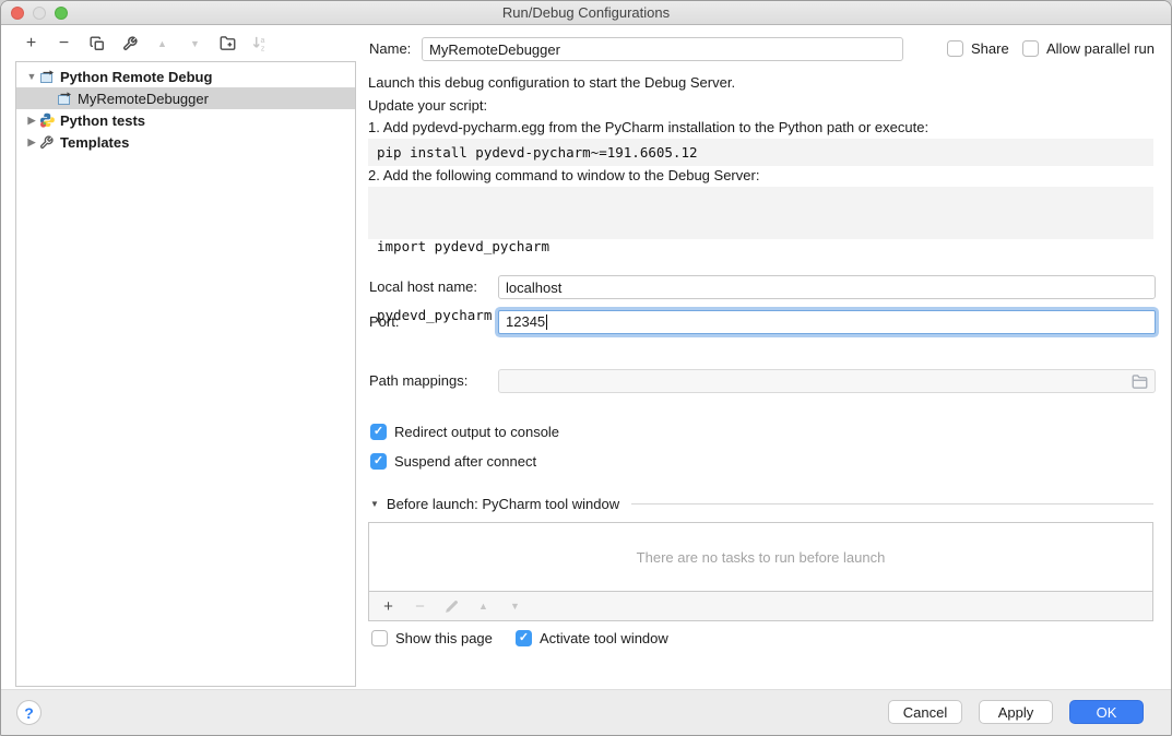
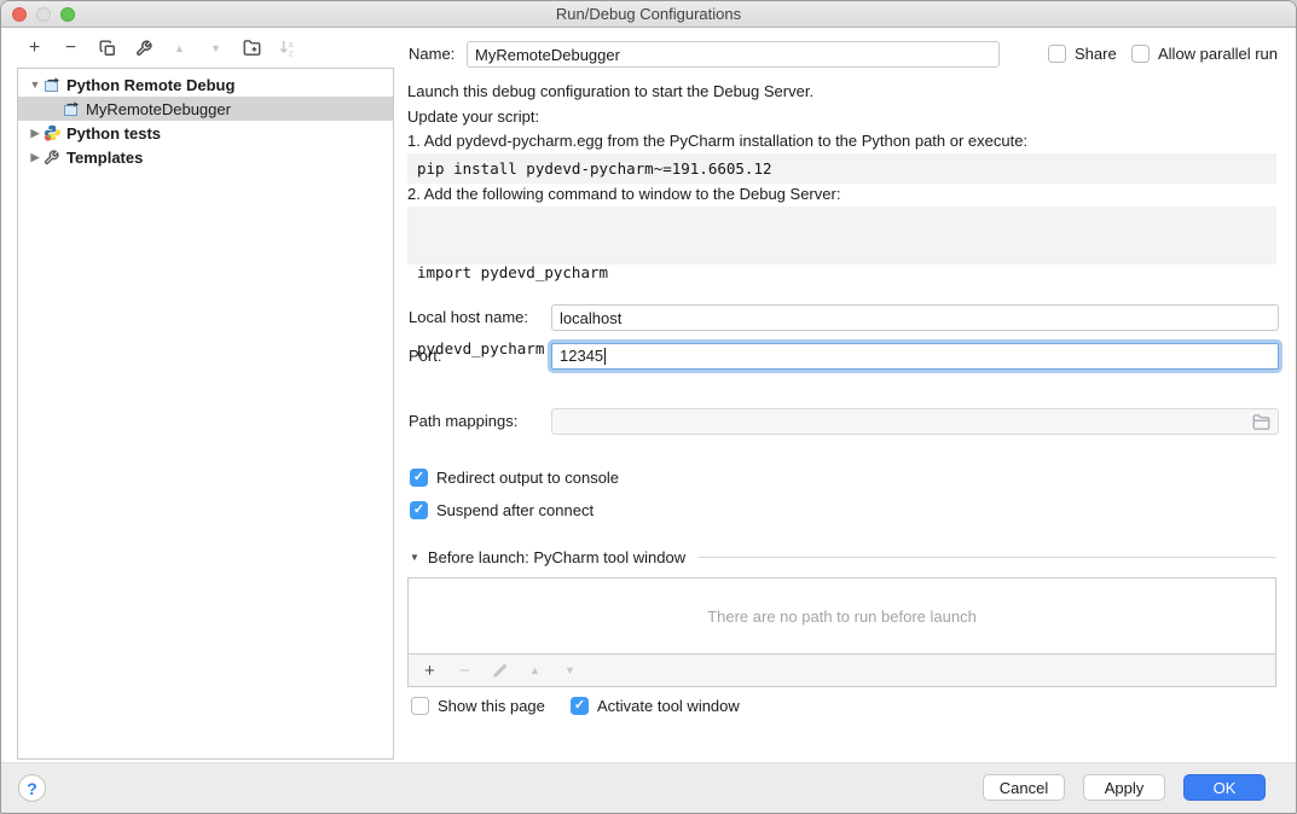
  Run/Debug Configurations
  +
  −
  ▲
  ▼
  ▼
  Python Remote Debug
  MyRemoteDebugger
  ▶
  Python tests
  ▶
  Templates
  Name:
  MyRemoteDebugger
  Share
  Allow parallel run
  Launch this debug configuration to start the Debug Server.
  Update your script:
  1. Add pydevd-pycharm.egg from the PyCharm installation to the Python path or execute:
  pip install pydevd-pycharm~=191.6605.12
  2. Add the following command to window to the Debug Server:
  import pydevd_pycharm
  Local host name:
  localhost
  Port:
  12345
  Path mappings:
  ✓
  Redirect output to console
  ✓
  Suspend after connect
  ▼
  Before launch: PyCharm tool window
- There are no tasks to run before launch
+ There are no path to run before launch
  +
  −
  ▲
  ▼
  Show this page
  ✓
  Activate tool window
  ?
  Cancel
  Apply
  OK
